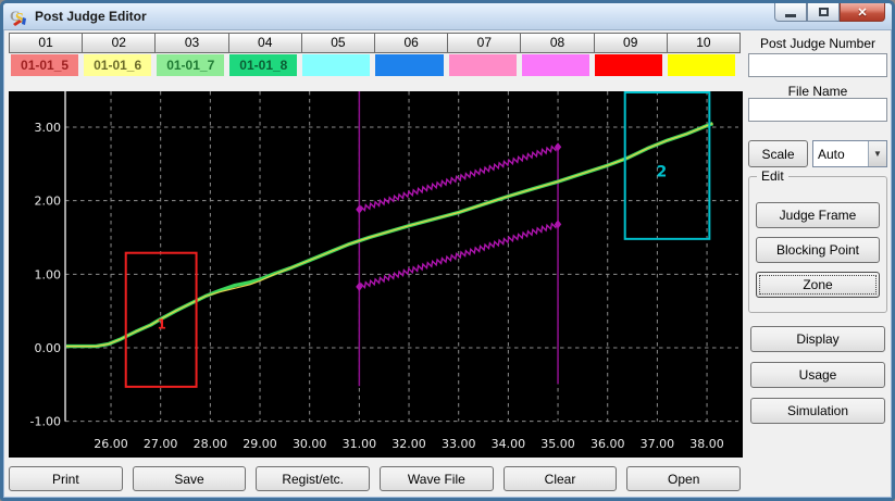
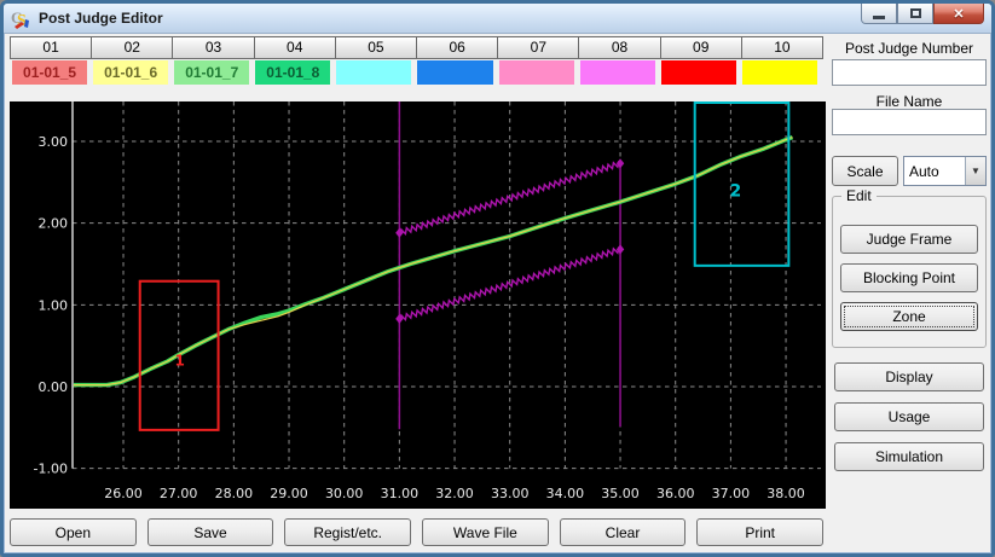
  C
  S
  Post Judge Editor
  ✕
  01
  02
  03
  04
  05
  06
  07
  08
  09
  10
  01-01_5
  01-01_6
  01-01_7
  01-01_8
  -1.00
  0.00
  1.00
  2.00
  3.00
  26.00
  27.00
  28.00
  29.00
  30.00
  31.00
  32.00
  33.00
  34.00
  35.00
  36.00
  37.00
  38.00
  1
  2
  Post Judge Number
  File Name
  Scale
  Auto
  ▼
  Edit
  Judge Frame
  Blocking Point
  Zone
  Display
  Usage
  Simulation
- Print
+ Open
  Save
  Regist/etc.
  Wave File
  Clear
- Open
+ Print
